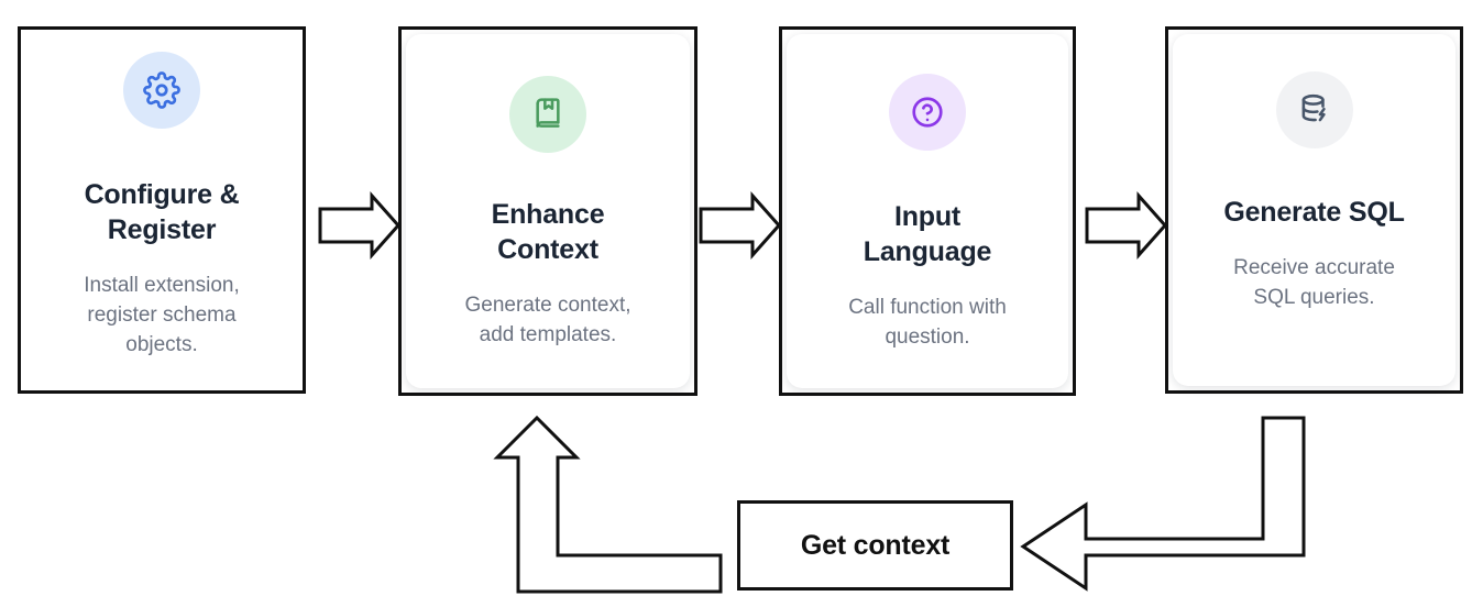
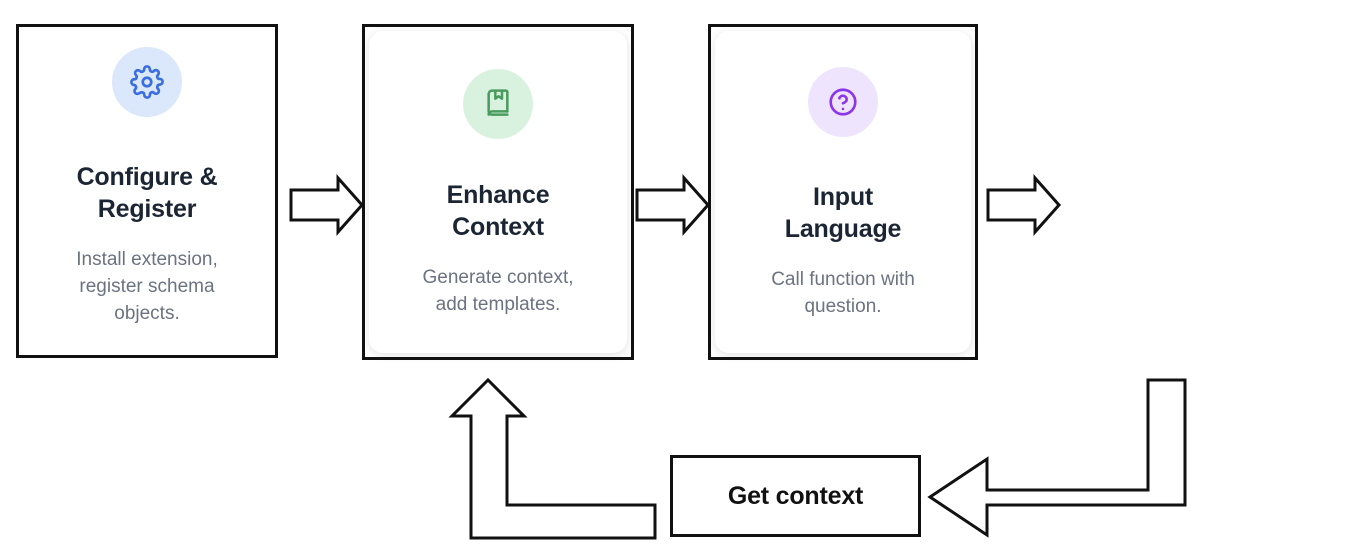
  Configure &
  Register
  Install extension,
  register schema
  objects.
  Enhance
  Context
  Generate context,
  add templates.
  Input
  Language
  Call function with
  question.
- Generate SQL
- Receive accurate
- SQL queries.
  Get context
